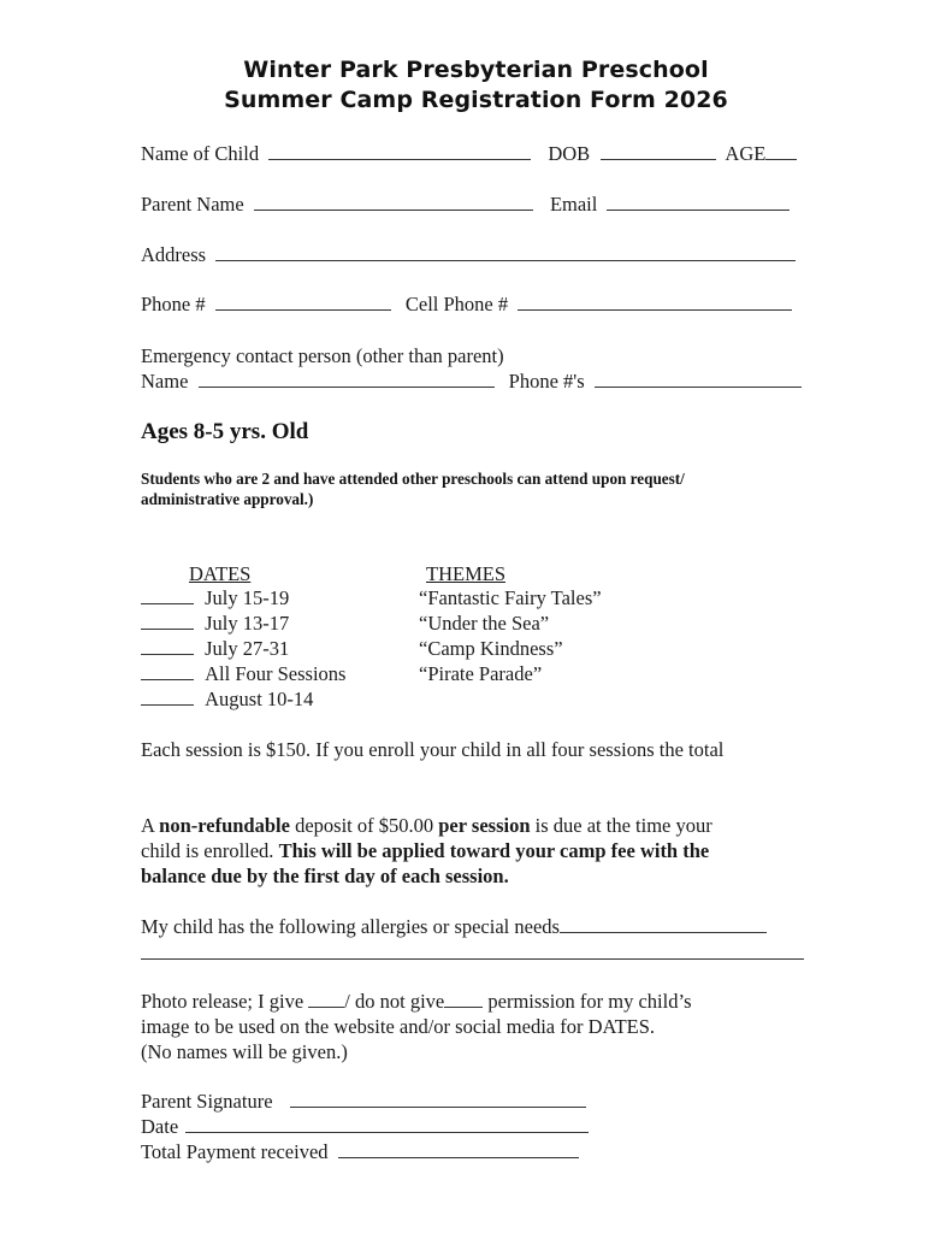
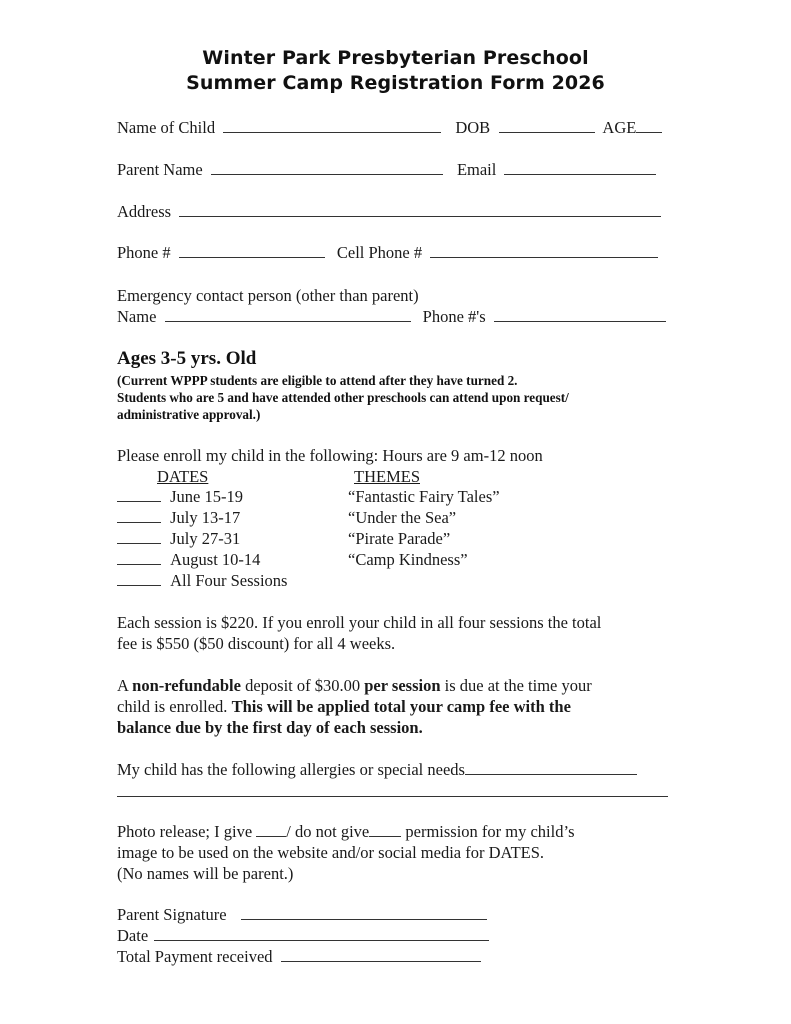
  Winter Park Presbyterian Preschool
  Summer Camp Registration Form 2026
  Name of Child DOB AGE
  Parent Name Email
  Address
  Phone # Cell Phone #
  Emergency contact person (other than parent)
  Name Phone #'s
- Ages 8-5 yrs. Old
+ Ages 3-5 yrs. Old
+ (Current WPPP students are eligible to attend after they have turned 2.
- Students who are 2 and have attended other preschools can attend upon request/
+ Students who are 5 and have attended other preschools can attend upon request/
  administrative approval.)
+ Please enroll my child in the following: Hours are 9 am-12 noon
  DATES
  THEMES
- July 15-19
+ June 15-19
  “Fantastic Fairy Tales”
  July 13-17
  “Under the Sea”
  July 27-31
- “Camp Kindness”
+ “Pirate Parade”
- All Four Sessions
+ August 10-14
- “Pirate Parade”
+ “Camp Kindness”
- August 10-14
+ All Four Sessions
- Each session is $150. If you enroll your child in all four sessions the total
+ Each session is $220. If you enroll your child in all four sessions the total
+ fee is $550 ($50 discount) for all 4 weeks.
- A non-refundable deposit of $50.00 per session is due at the time your
+ A non-refundable deposit of $30.00 per session is due at the time your
- child is enrolled. This will be applied toward your camp fee with the
+ child is enrolled. This will be applied total your camp fee with the
  balance due by the first day of each session.
  My child has the following allergies or special needs
  Photo release; I give / do not give permission for my child’s
  image to be used on the website and/or social media for DATES.
- (No names will be given.)
+ (No names will be parent.)
  Parent Signature
  Date
  Total Payment received
